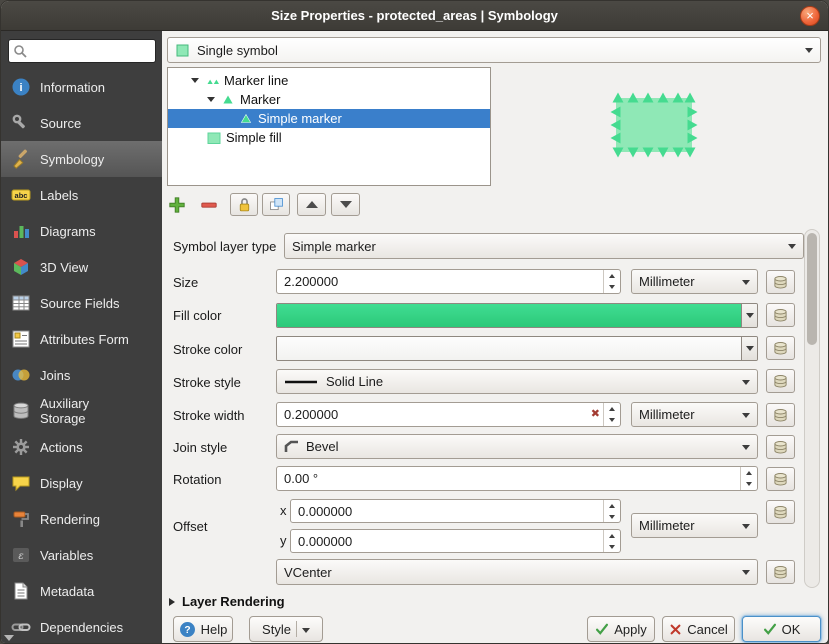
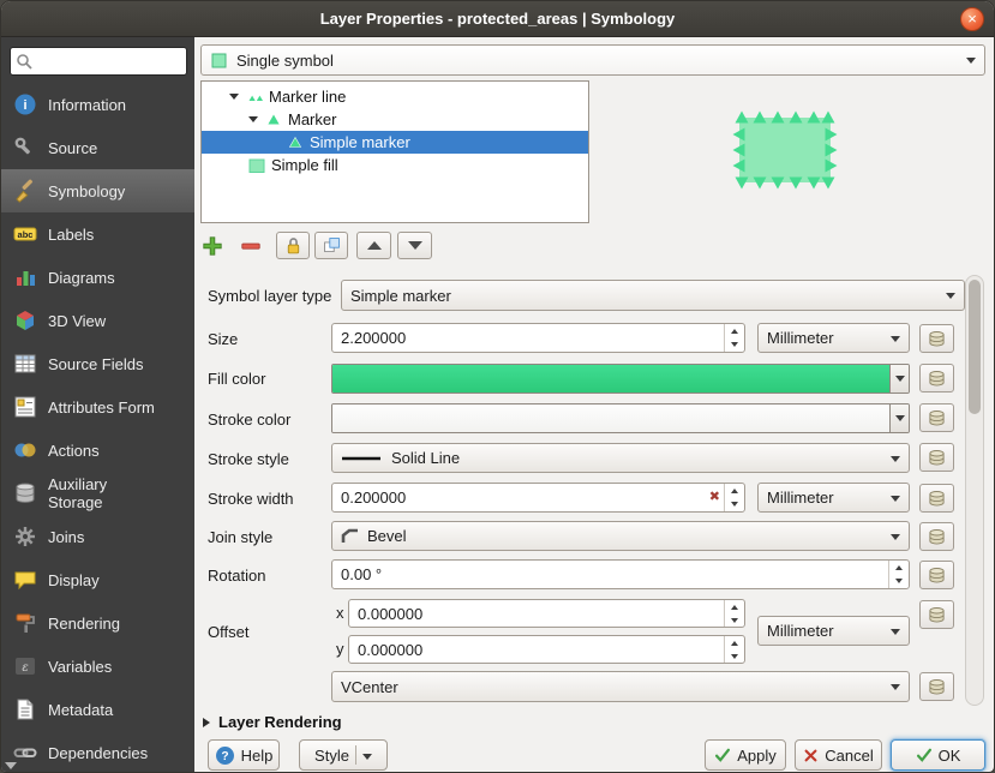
- Size Properties - protected_areas | Symbology
+ Layer Properties - protected_areas | Symbology
  ×
  i
  Information
  Source
  Symbology
  abc
  Labels
  Diagrams
  3D View
  Source Fields
  Attributes Form
- Joins
+ Actions
  Auxiliary Storage
- Actions
+ Joins
  Display
  Rendering
  ε
  Variables
  Metadata
  Dependencies
  Single symbol
  Marker line
  Marker
  Simple marker
  Simple fill
  Symbol layer type
  Size
  Fill color
  Stroke color
  Stroke style
  Stroke width
  Join style
  Rotation
  Offset
  x
  y
  Simple marker
  2.200000
  Millimeter
  Solid Line
  0.200000
  ✖
  Millimeter
  Bevel
  0.00 °
  0.000000
  0.000000
  Millimeter
  VCenter
  Layer Rendering
  ?
  Help
  Style
  Apply
  Cancel
  OK
